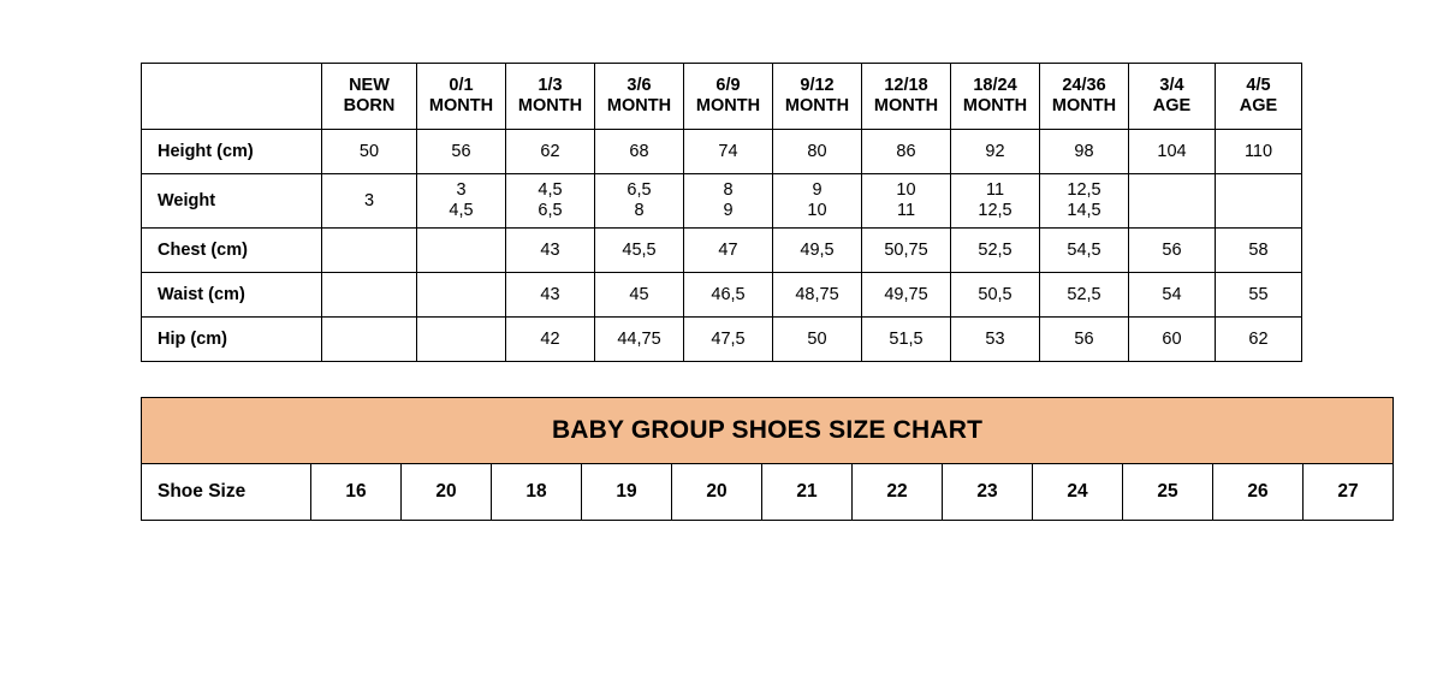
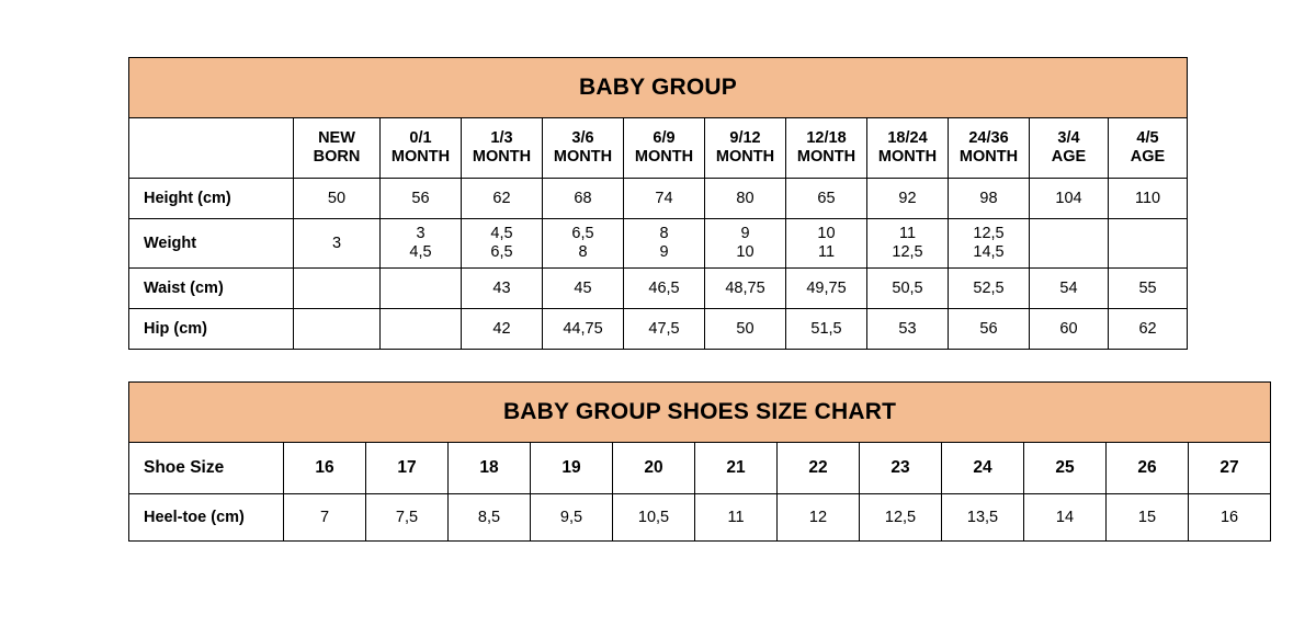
+ BABY GROUP
  	NEW BORN	0/1 MONTH	1/3 MONTH	3/6 MONTH	6/9 MONTH	9/12 MONTH	12/18 MONTH	18/24 MONTH	24/36 MONTH	3/4 AGE	4/5 AGE
- Height (cm)	50	56	62	68	74	80	86	92	98	104	110
+ Height (cm)	50	56	62	68	74	80	65	92	98	104	110
  Weight	3	3 4,5	4,5 6,5	6,5 8	8 9	9 10	10 11	11 12,5	12,5 14,5
- Chest (cm)			43	45,5	47	49,5	50,75	52,5	54,5	56	58
  Waist (cm)			43	45	46,5	48,75	49,75	50,5	52,5	54	55
  Hip (cm)			42	44,75	47,5	50	51,5	53	56	60	62
  BABY GROUP SHOES SIZE CHART
- Shoe Size	16	20	18	19	20	21	22	23	24	25	26	27
+ Shoe Size	16	17	18	19	20	21	22	23	24	25	26	27
+ Heel-toe (cm)	7	7,5	8,5	9,5	10,5	11	12	12,5	13,5	14	15	16
